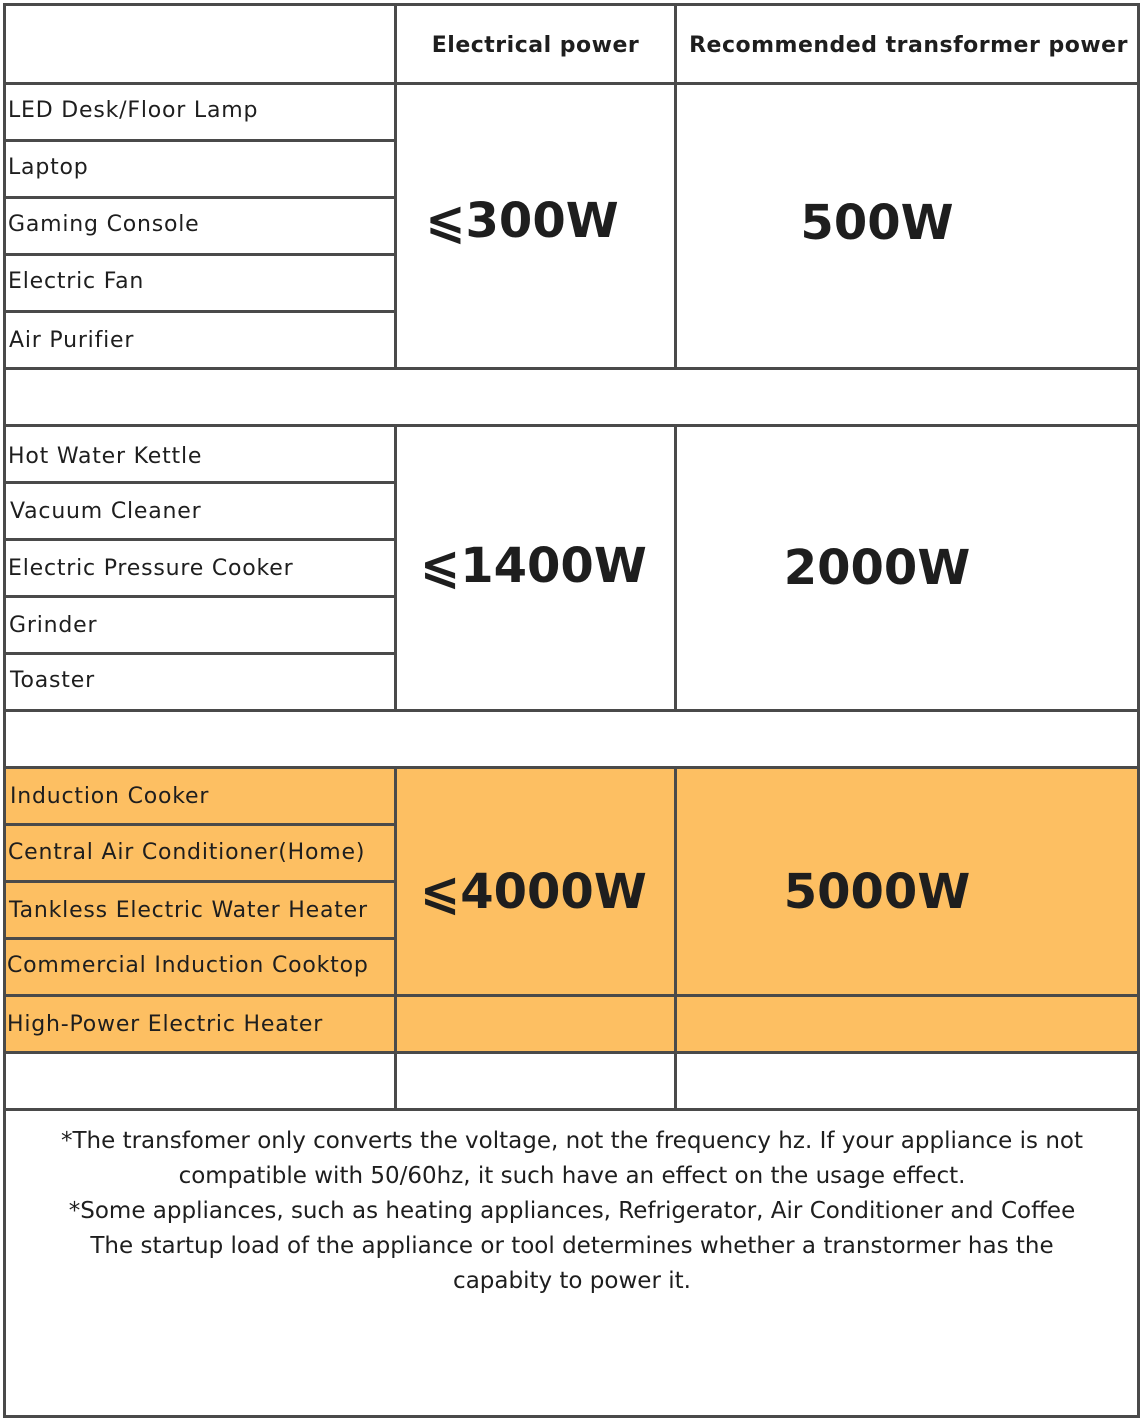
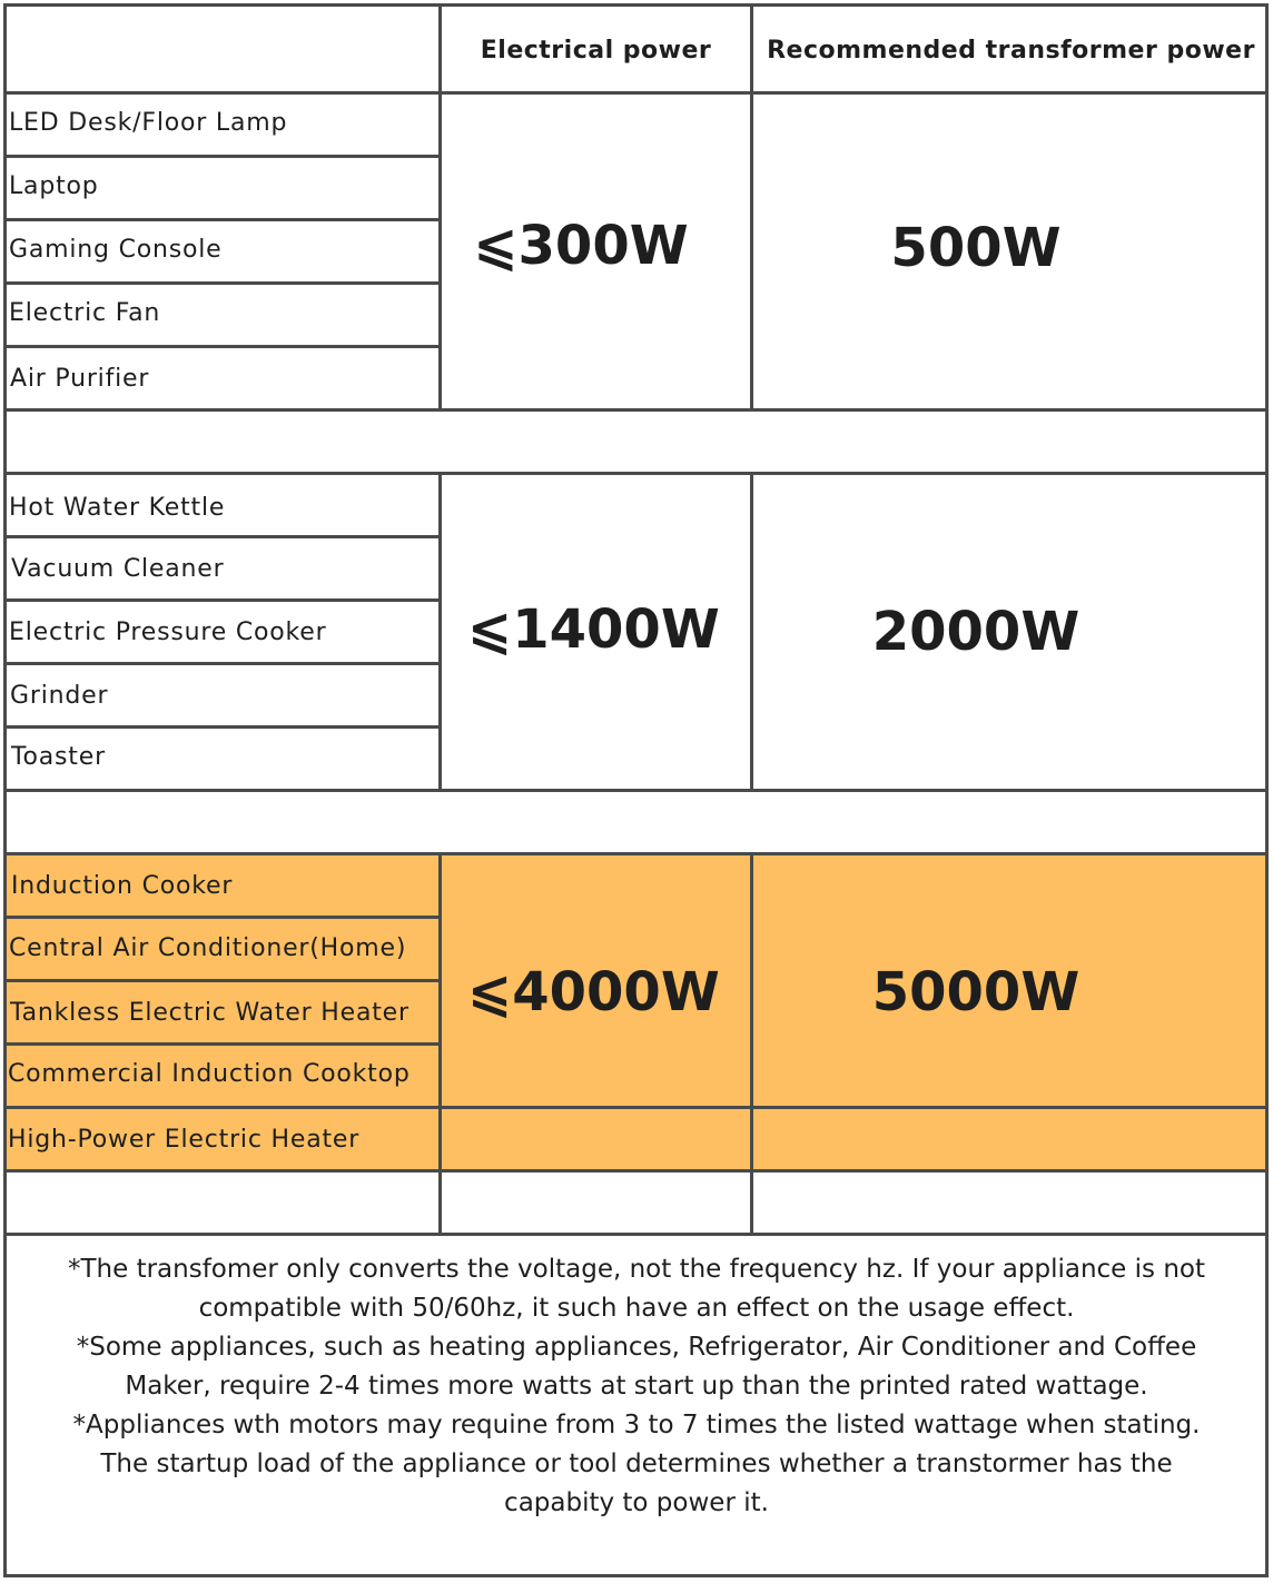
  Electrical power
  Recommended transformer power
  LED Desk/Floor Lamp
  Laptop
  Gaming Console
  Electric Fan
  Air Purifier
  ⩽300W
  500W
  Hot Water Kettle
  Vacuum Cleaner
  Electric Pressure Cooker
  Grinder
  Toaster
  ⩽1400W
  2000W
  Induction Cooker
  Central Air Conditioner(Home)
  Tankless Electric Water Heater
  Commercial Induction Cooktop
  High-Power Electric Heater
  ⩽4000W
  5000W
  *The transfomer only converts the voltage, not the frequency hz. If your appliance is not
  compatible with 50/60hz, it such have an effect on the usage effect.
  *Some appliances, such as heating appliances, Refrigerator, Air Conditioner and Coffee
+ Maker, require 2-4 times more watts at start up than the printed rated wattage.
+ *Appliances wth motors may requine from 3 to 7 times the listed wattage when stating.
  The startup load of the appliance or tool determines whether a transtormer has the
  capabity to power it.
